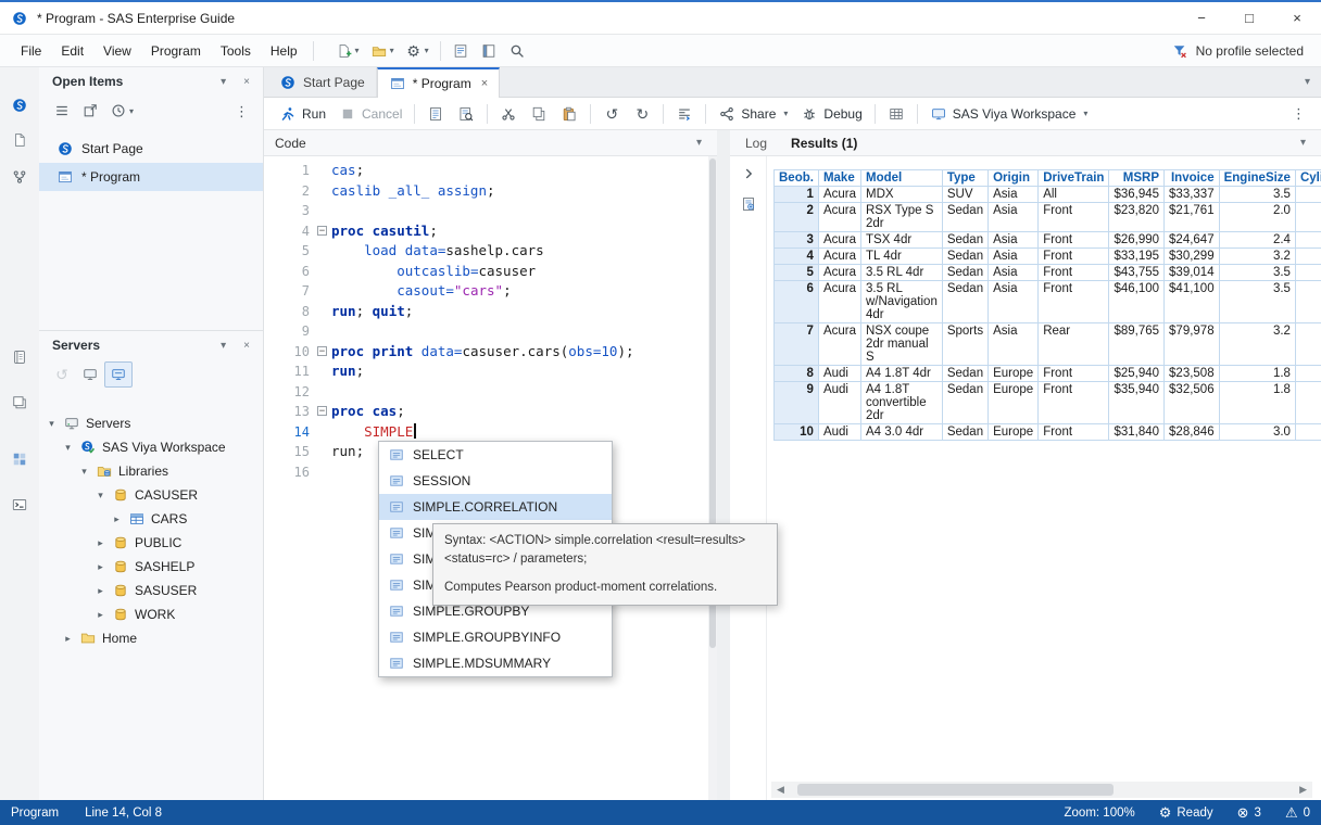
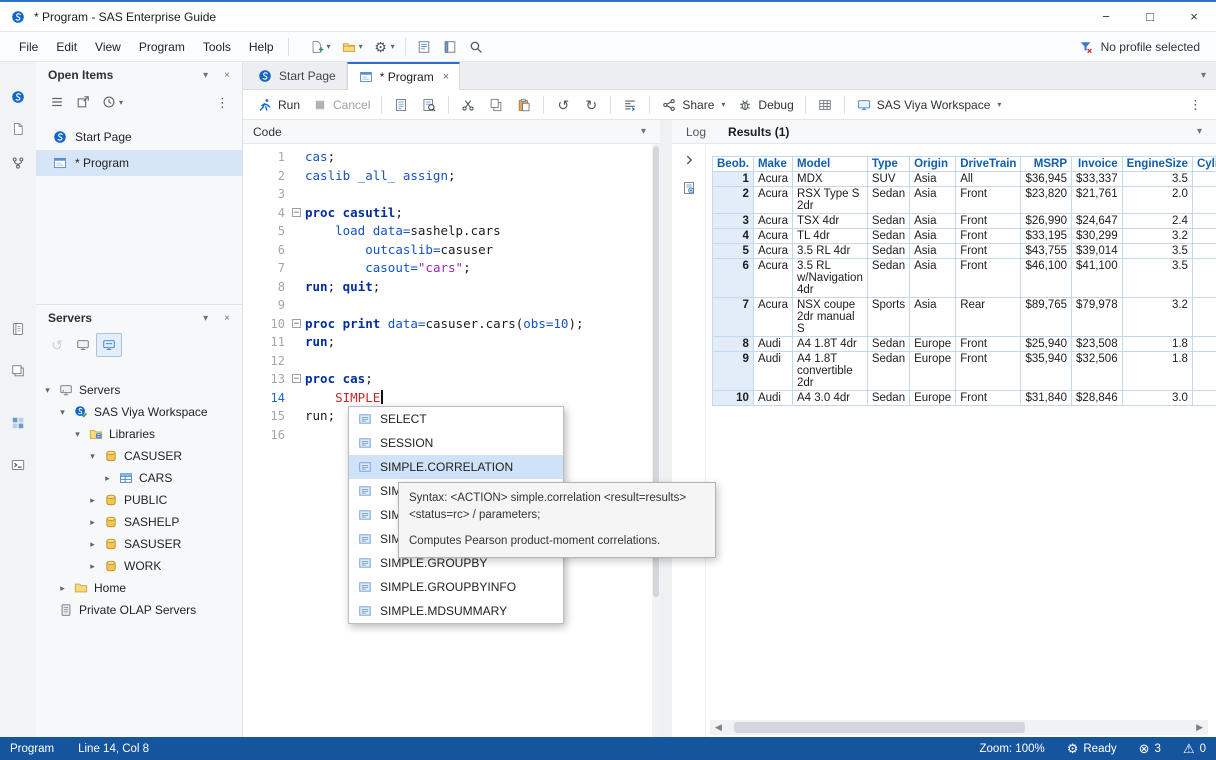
  * Program - SAS Enterprise Guide
  −
  □
  ×
  File
  Edit
  View
  Program
  Tools
  Help
  ▾
  ▾
  ⚙
  ▾
  No profile selected
  Open Items
  ▾
  ×
  ▾
  ⋮
  Start Page
  * Program
  Servers
  ▾
  ×
  ↺
  ▾
  Servers
  ▾
  SAS Viya Workspace
  ▾
  Libraries
  ▾
  CASUSER
  ▸
  CARS
  ▸
  PUBLIC
  ▸
  SASHELP
  ▸
  SASUSER
  ▸
  WORK
  ▸
  Home
+ Private OLAP Servers
  Start Page
  * Program
  ×
  ▾
  Run
  Cancel
  ↺
  ↻
  Share
  ▾
  Debug
  SAS Viya Workspace
  ▾
  ⋮
  Code
  ▾
  1
  cas;
  2
  caslib _all_ assign;
  3
  4
  −
  proc casutil;
  5
  load data=sashelp.cars
  6
  outcaslib=casuser
  7
  casout="cars";
  8
  run; quit;
  9
  10
  −
  proc print data=casuser.cars(obs=10);
  11
  run;
  12
  13
  −
  proc cas;
  14
  SIMPLE
  15
  run;
  16
  Log
  Results (1)
  ▾
  Beob.	Make	Model	Type	Origin	DriveTrain	MSRP	Invoice	EngineSize	Cyl
  1	Acura	MDX	SUV	Asia	All	$36,945	$33,337	3.5
  2	Acura	RSX Type S 2dr	Sedan	Asia	Front	$23,820	$21,761	2.0
  3	Acura	TSX 4dr	Sedan	Asia	Front	$26,990	$24,647	2.4
  4	Acura	TL 4dr	Sedan	Asia	Front	$33,195	$30,299	3.2
  5	Acura	3.5 RL 4dr	Sedan	Asia	Front	$43,755	$39,014	3.5
  6	Acura	3.5 RL w/Navigation 4dr	Sedan	Asia	Front	$46,100	$41,100	3.5
  7	Acura	NSX coupe 2dr manual S	Sports	Asia	Rear	$89,765	$79,978	3.2
  8	Audi	A4 1.8T 4dr	Sedan	Europe	Front	$25,940	$23,508	1.8
  9	Audi	A4 1.8T convertible 2dr	Sedan	Europe	Front	$35,940	$32,506	1.8
  10	Audi	A4 3.0 4dr	Sedan	Europe	Front	$31,840	$28,846	3.0
  ◀
  ▶
  SELECT
  SESSION
  SIMPLE.CORRELATION
  SIMPLE.GROUPBY
  SIMPLE.GROUPBYINFO
  SIMPLE.MDSUMMARY
  Syntax: <ACTION> simple.correlation <result=results> <status=rc> / parameters;
  Computes Pearson product-moment correlations.
  Program
  Line 14, Col 8
  Zoom: 100%
  ⚙
  Ready
  ⊗
  3
  ⚠
  0
